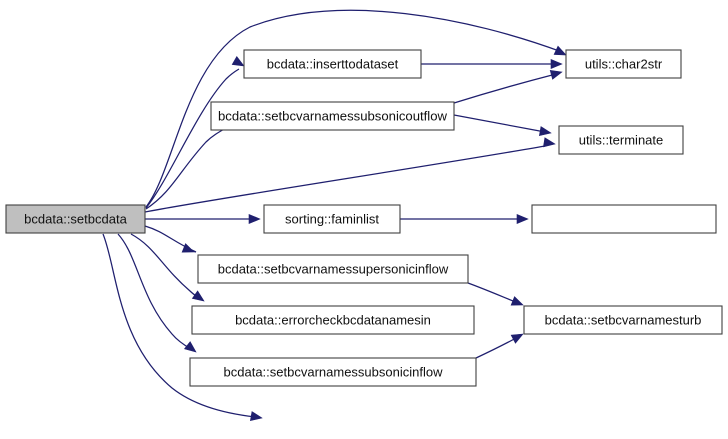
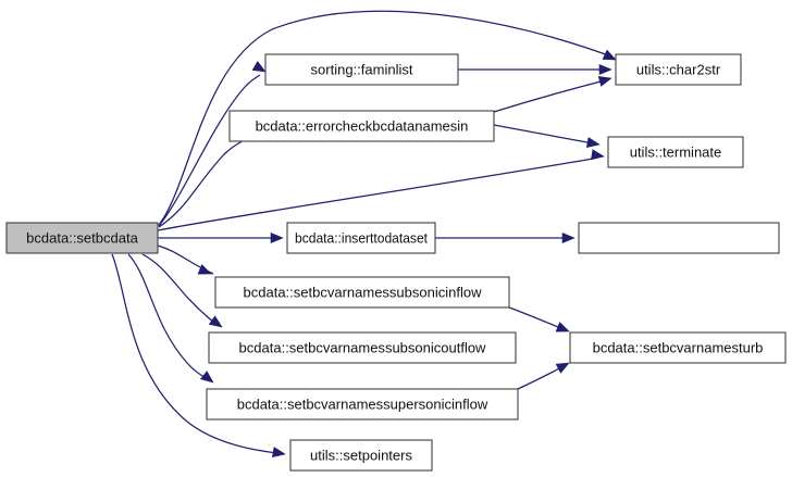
  bcdata::setbcdata
- bcdata::inserttodataset
+ sorting::faminlist
- bcdata::setbcvarnamessubsonicoutflow
+ bcdata::errorcheckbcdatanamesin
  utils::char2str
  utils::terminate
- sorting::faminlist
+ bcdata::inserttodataset
- bcdata::setbcvarnamessupersonicinflow
+ bcdata::setbcvarnamessubsonicinflow
- bcdata::errorcheckbcdatanamesin
+ bcdata::setbcvarnamessubsonicoutflow
- bcdata::setbcvarnamessubsonicinflow
+ bcdata::setbcvarnamessupersonicinflow
+ utils::setpointers
  bcdata::setbcvarnamesturb
